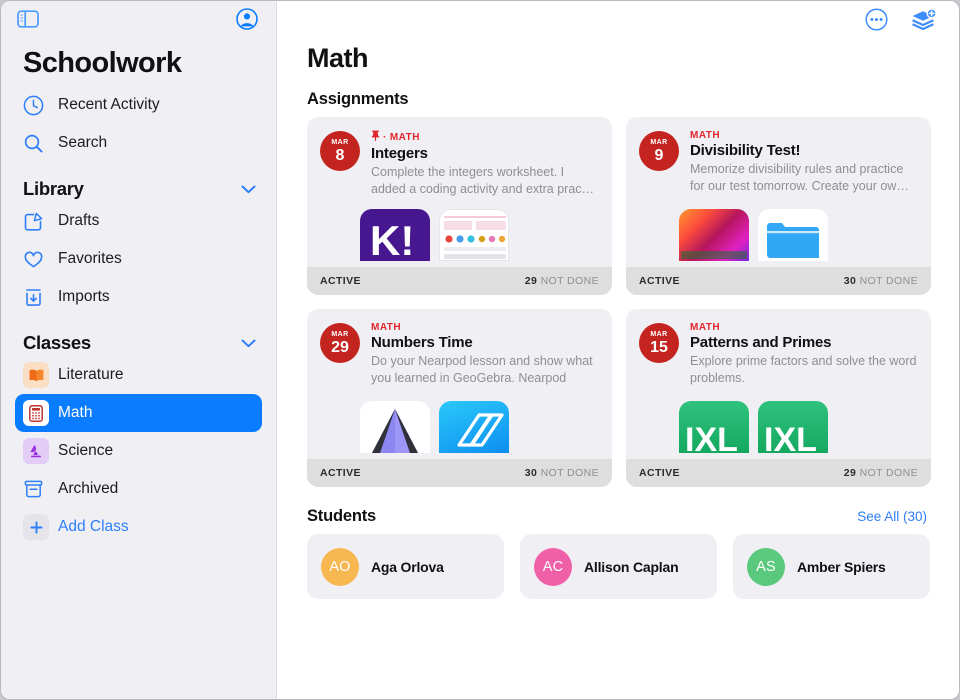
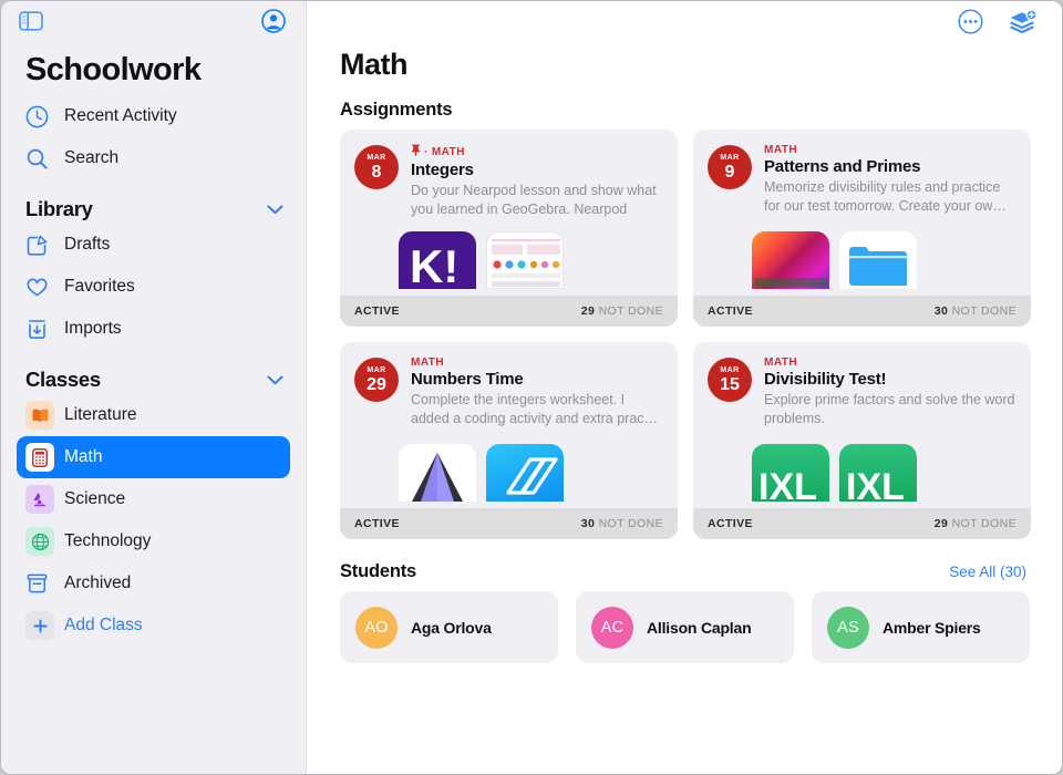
  Schoolwork
  Recent Activity
  Search
  Library
  Drafts
  Favorites
  Imports
  Classes
  Literature
  Math
  Science
+ Technology
  Archived
  Add Class
  Math
  Assignments
  8
  ·
  MATH
  Integers
- Complete the integers worksheet. I added a coding activity and extra prac…
+ Do your Nearpod lesson and show what you learned in GeoGebra. Nearpod
  K!
  ACTIVE
  29 NOT DONE
  9
  MATH
- Divisibility Test!
+ Patterns and Primes
  Memorize divisibility rules and practice for our test tomorrow. Create your ow…
  ACTIVE
  30 NOT DONE
  29
  MATH
  Numbers Time
- Do your Nearpod lesson and show what you learned in GeoGebra. Nearpod
+ Complete the integers worksheet. I added a coding activity and extra prac…
  ACTIVE
  30 NOT DONE
  15
  MATH
- Patterns and Primes
+ Divisibility Test!
  Explore prime factors and solve the word problems.
  IXL
  IXL
  ACTIVE
  29 NOT DONE
  Students
  See All (30)
  AO
  Aga Orlova
  AC
  Allison Caplan
  AS
  Amber Spiers
